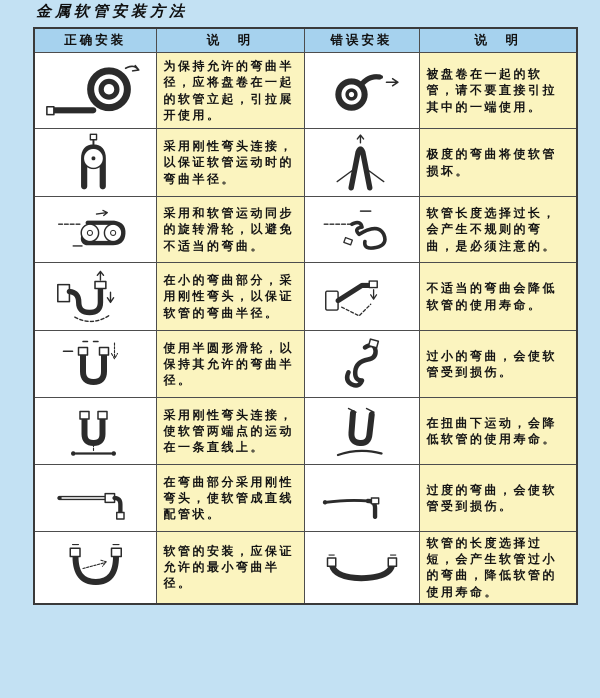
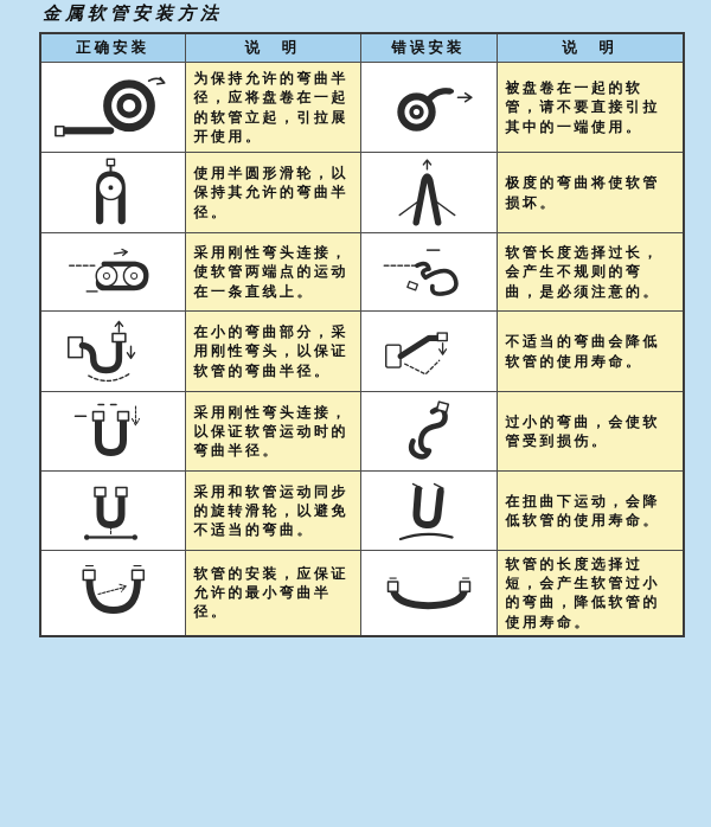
  金属软管安装方法
  正确安装	说 明	错误安装	说 明
  	为保持允许的弯曲半径，应将盘卷在一起的软管立起，引拉展开使用。		被盘卷在一起的软管，请不要直接引拉其中的一端使用。
- 	采用刚性弯头连接，以保证软管运动时的弯曲半径。		极度的弯曲将使软管损坏。
+ 	使用半圆形滑轮，以保持其允许的弯曲半径。		极度的弯曲将使软管损坏。
- 	采用和软管运动同步的旋转滑轮，以避免不适当的弯曲。		软管长度选择过长，会产生不规则的弯曲，是必须注意的。
+ 	采用刚性弯头连接，使软管两端点的运动在一条直线上。		软管长度选择过长，会产生不规则的弯曲，是必须注意的。
  	在小的弯曲部分，采用刚性弯头，以保证软管的弯曲半径。		不适当的弯曲会降低软管的使用寿命。
- 	使用半圆形滑轮，以保持其允许的弯曲半径。		过小的弯曲，会使软管受到损伤。
+ 	采用刚性弯头连接，以保证软管运动时的弯曲半径。		过小的弯曲，会使软管受到损伤。
- 	采用刚性弯头连接，使软管两端点的运动在一条直线上。		在扭曲下运动，会降低软管的使用寿命。
+ 	采用和软管运动同步的旋转滑轮，以避免不适当的弯曲。		在扭曲下运动，会降低软管的使用寿命。
- 	在弯曲部分采用刚性弯头，使软管成直线配管状。		过度的弯曲，会使软管受到损伤。
  	软管的安装，应保证允许的最小弯曲半径。		软管的长度选择过短，会产生软管过小的弯曲，降低软管的使用寿命。
